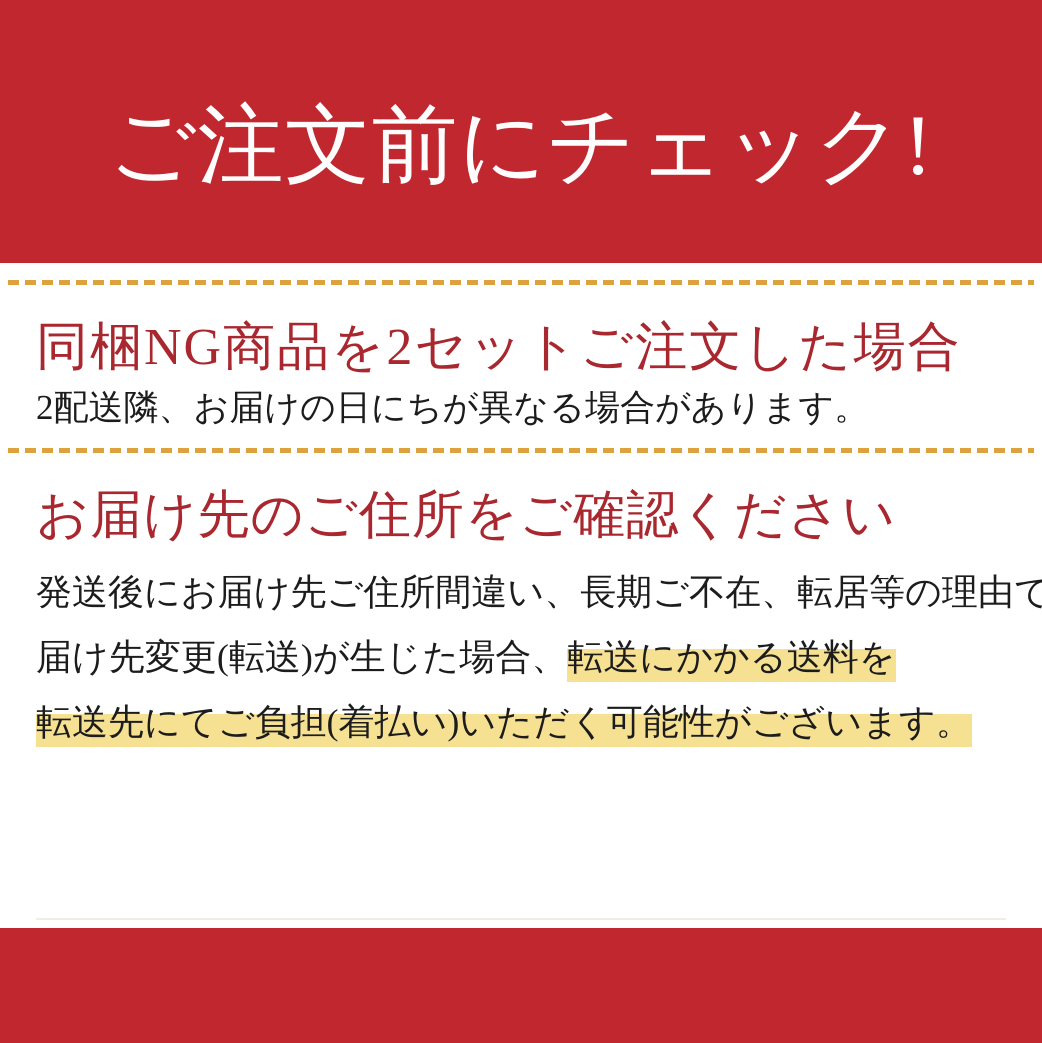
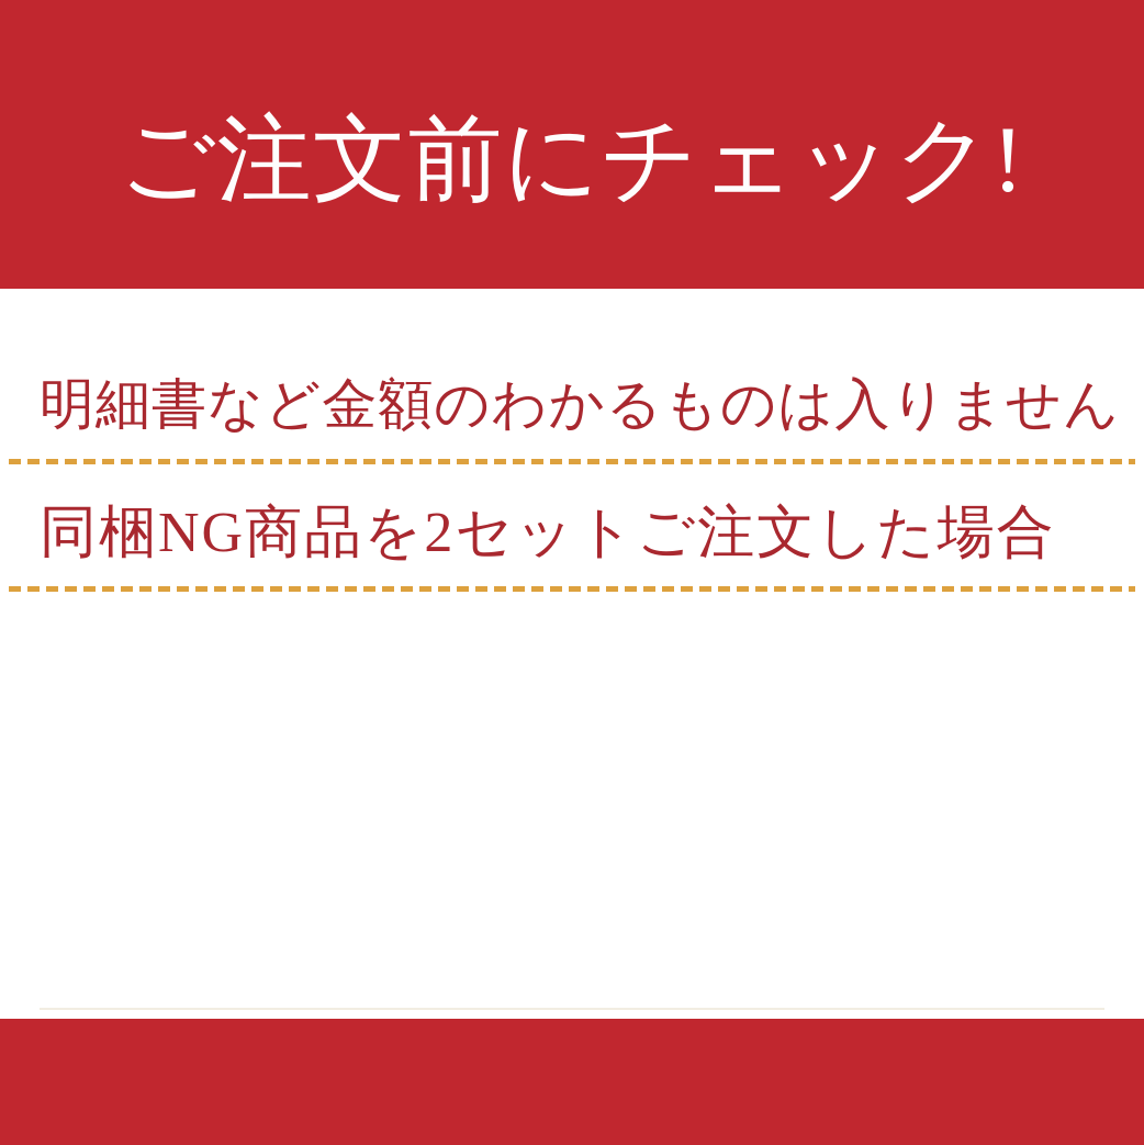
  ご注文前にチェック!
+ 明細書など金額のわかるものは入りません
  同梱NG商品を2セットご注文した場合
- 2配送隣、お届けの日にちが異なる場合があります。
- お届け先のご住所をご確認ください
- 発送後にお届け先ご住所間違い、長期ご不在、転居等の理由で
- 届け先変更(転送)が生じた場合、転送にかかる送料を
- 転送先にてご負担(着払い)いただく可能性がございます。
